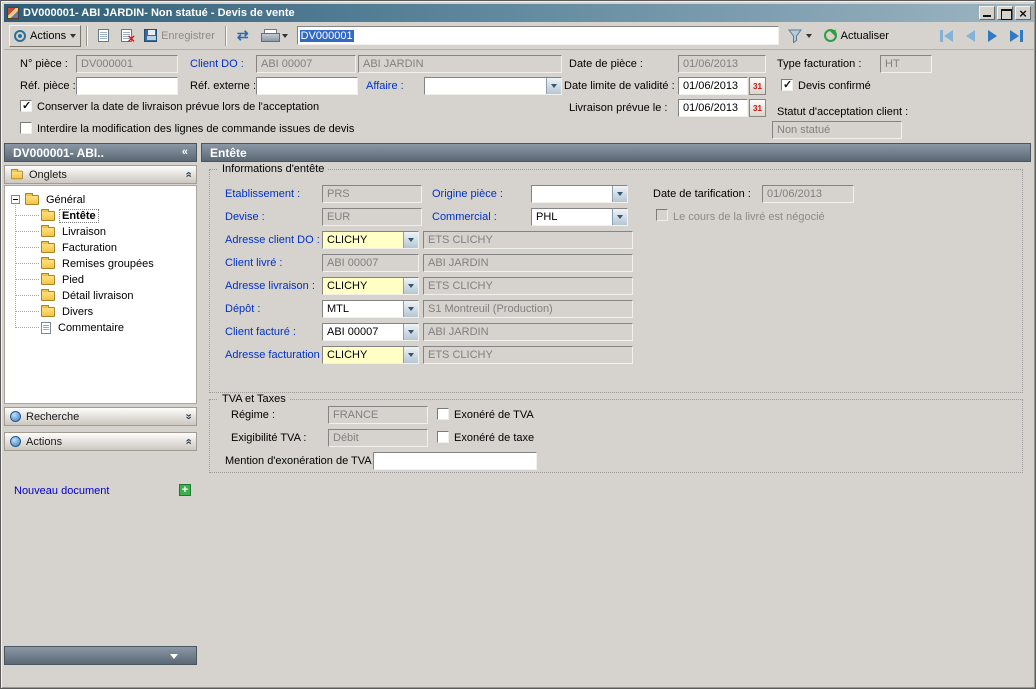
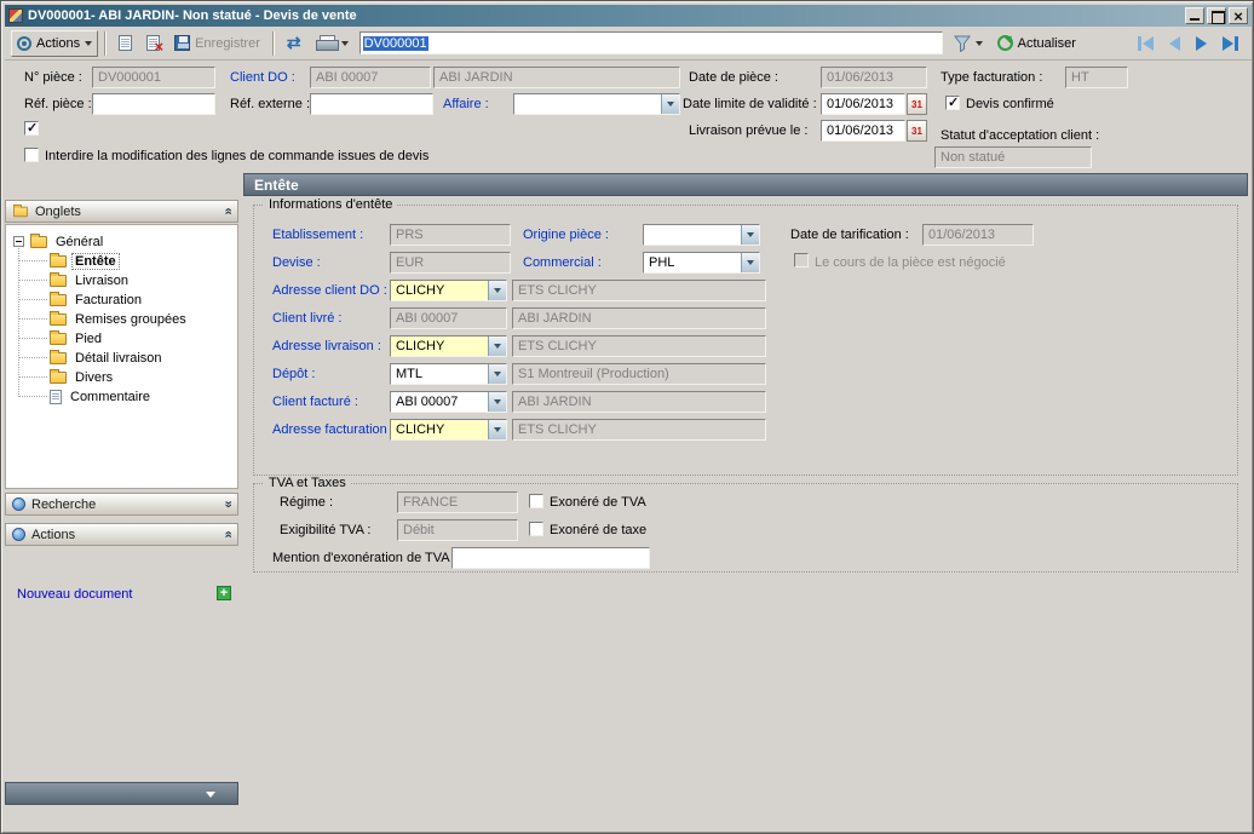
  DV000001- ABI JARDIN- Non statué - Devis de vente
  Actions
  Enregistrer
  DV000001
  Actualiser
  N° pièce :
  DV000001
  Client DO :
  ABI 00007
  ABI JARDIN
  Date de pièce :
  01/06/2013
  Type facturation :
  HT
  Réf. pièce :
  Réf. externe :
  Affaire :
  Date limite de validité :
  01/06/2013
  31
  Devis confirmé
- Conserver la date de livraison prévue lors de l'acceptation
  Livraison prévue le :
  01/06/2013
  31
  Statut d'acceptation client :
  Interdire la modification des lignes de commande issues de devis
  Non statué
- DV000001- ABI..
  Entête
  Onglets
  Général
  Entête
  Livraison
  Facturation
  Remises groupées
  Pied
  Détail livraison
  Divers
  Commentaire
  Recherche
  Actions
  Nouveau document
  Informations d'entête
  Etablissement :
  PRS
  Origine pièce :
  Date de tarification :
  01/06/2013
  Devise :
  EUR
  Commercial :
  PHL
- Le cours de la livré est négocié
+ Le cours de la pièce est négocié
  Adresse client DO :
  CLICHY
  ETS CLICHY
  Client livré :
  ABI 00007
  ABI JARDIN
  Adresse livraison :
  CLICHY
  ETS CLICHY
  Dépôt :
  MTL
  S1 Montreuil (Production)
  Client facturé :
  ABI 00007
  ABI JARDIN
  Adresse facturation
  CLICHY
  ETS CLICHY
  TVA et Taxes
  Régime :
  FRANCE
  Exonéré de TVA
  Exigibilité TVA :
  Débit
  Exonéré de taxe
  Mention d'exonération de TVA
